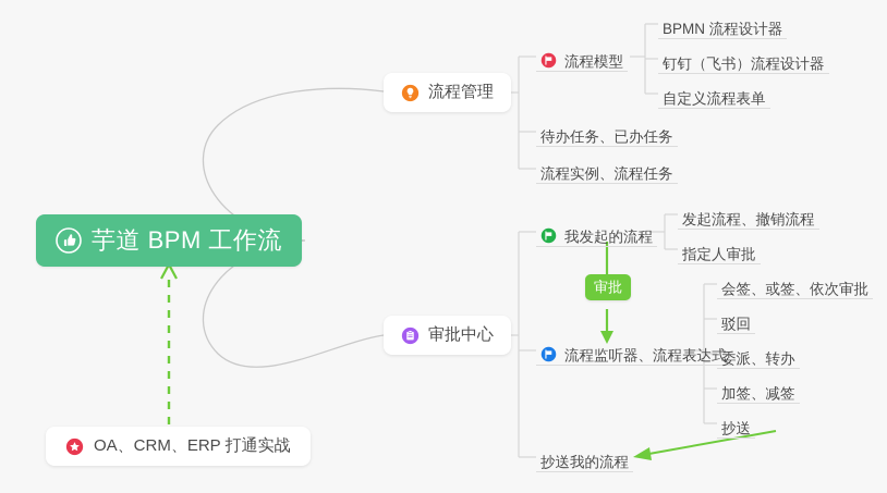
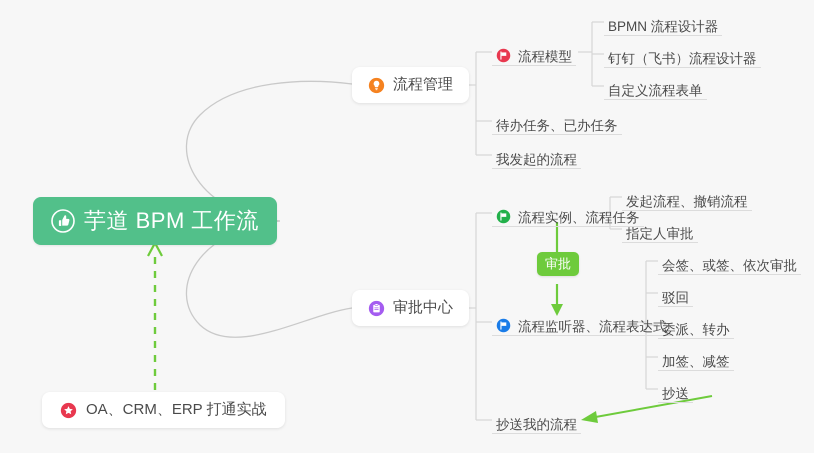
  芋道 BPM 工作流
  流程管理
  流程模型
  BPMN 流程设计器
  钉钉（飞书）流程设计器
  自定义流程表单
  待办任务、已办任务
- 流程实例、流程任务
+ 我发起的流程
  审批中心
- 我发起的流程
+ 流程实例、流程任务
  发起流程、撤销流程
  指定人审批
  审批
  流程监听器、流程表达式
  会签、或签、依次审批
  驳回
  委派、转办
  加签、减签
  抄送
  抄送我的流程
  OA、CRM、ERP 打通实战
